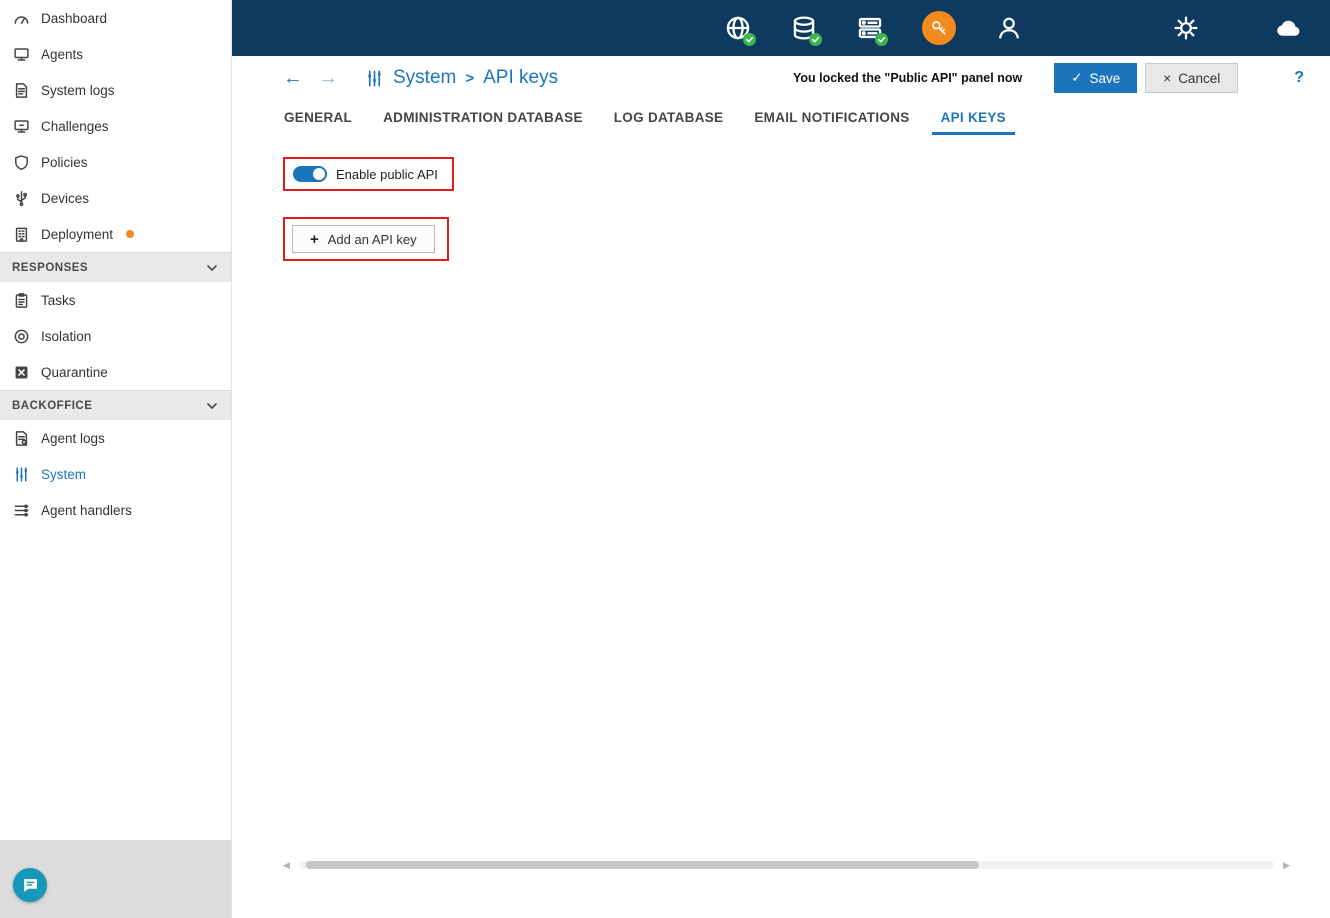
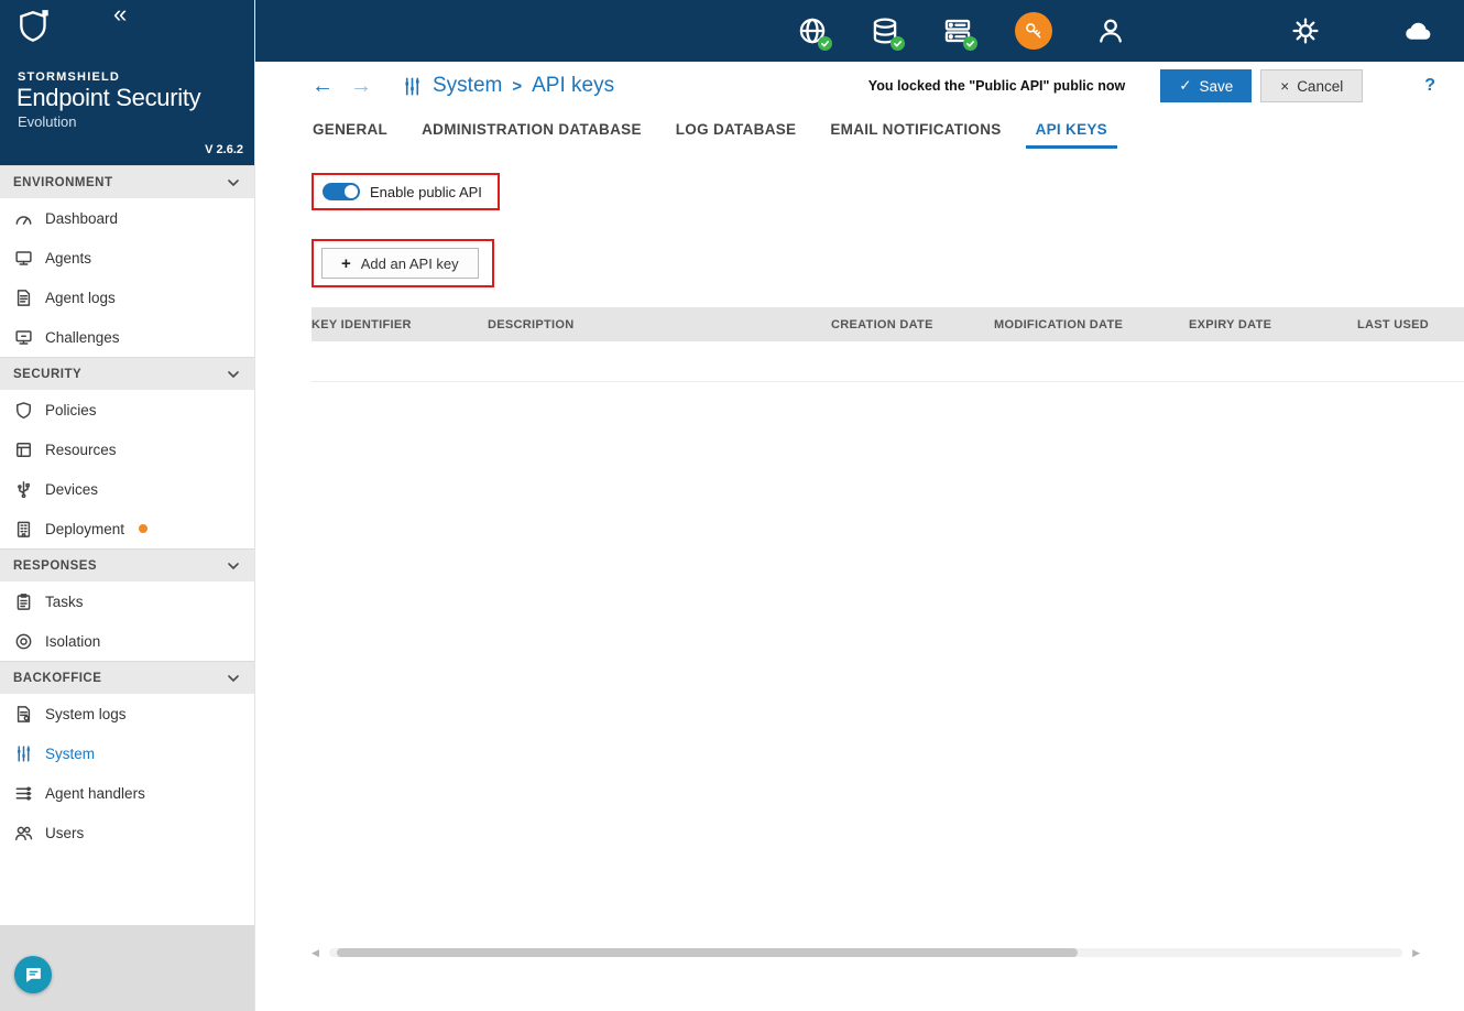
+ «
+ STORMSHIELD
+ Endpoint Security
+ Evolution
+ V 2.6.2
+ ENVIRONMENT
  Dashboard
  Agents
- System logs
+ Agent logs
  Challenges
+ SECURITY
  Policies
+ Resources
  Devices
  Deployment
  RESPONSES
  Tasks
  Isolation
- Quarantine
  BACKOFFICE
- Agent logs
+ System logs
  System
  Agent handlers
+ Users
  ←
  →
  System
  >
  API keys
- You locked the "Public API" panel now
+ You locked the "Public API" public now
  ✓
  Save
  ×
  Cancel
  ?
  GENERAL
  ADMINISTRATION DATABASE
  LOG DATABASE
  EMAIL NOTIFICATIONS
  API KEYS
  Enable public API
  +
  Add an API key
+ KEY IDENTIFIER
+ DESCRIPTION
+ CREATION DATE
+ MODIFICATION DATE
+ EXPIRY DATE
+ LAST USED
  ◀
  ▶
